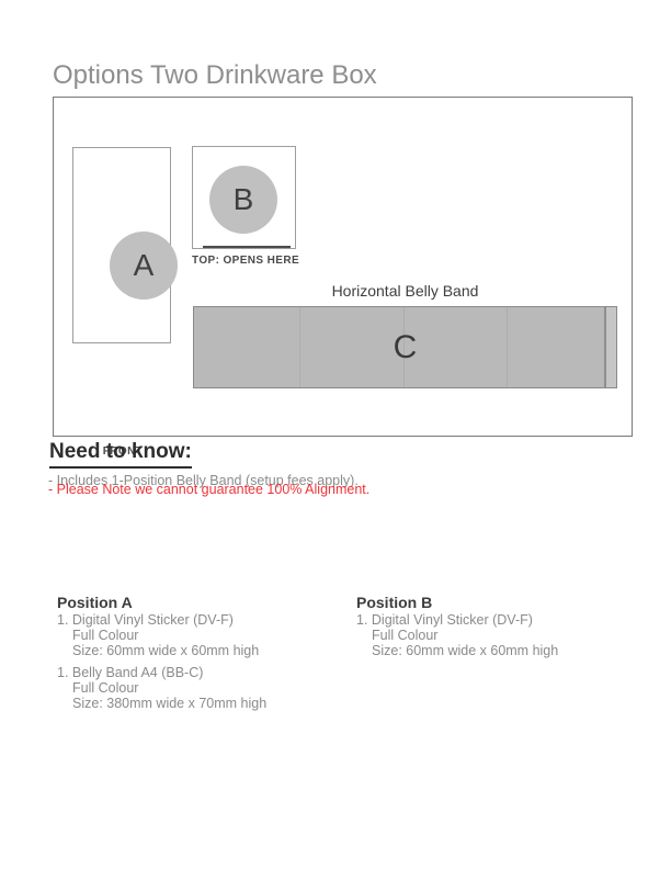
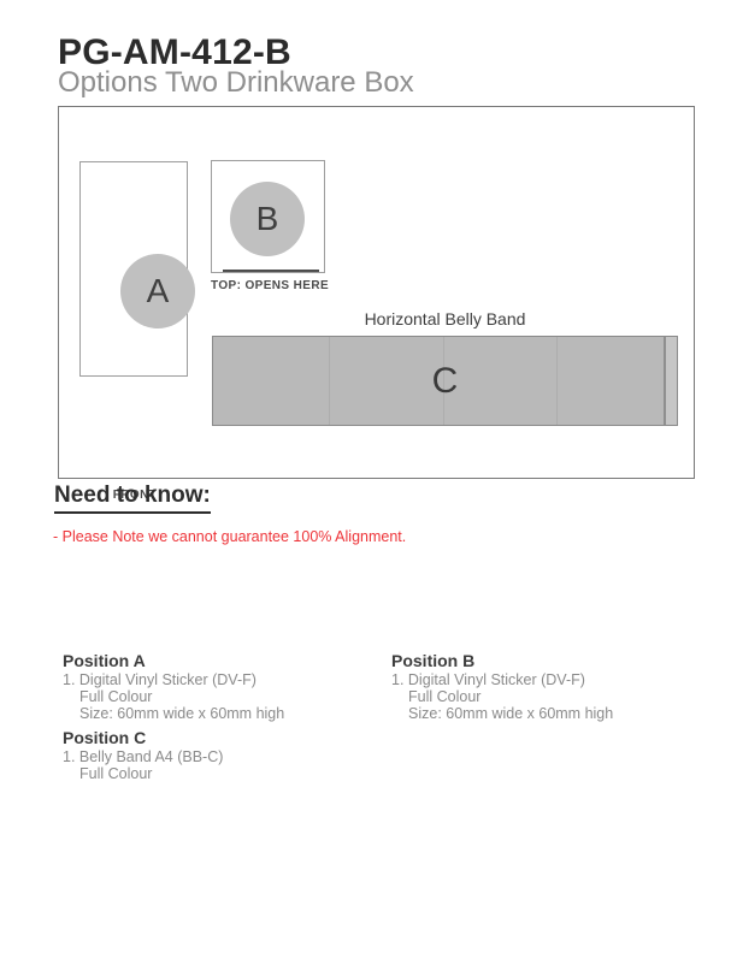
+ PG-AM-412-B
  Options Two Drinkware Box
  A
  FRONT
  B
  TOP: OPENS HERE
  Horizontal Belly Band
  C
  Need to know:
- - Includes 1-Position Belly Band (setup fees apply).
  - Please Note we cannot guarantee 100% Alignment.
  Position A
  1. Digital Vinyl Sticker (DV-F)
  Full Colour
  Size: 60mm wide x 60mm high
  Position B
  1. Digital Vinyl Sticker (DV-F)
  Full Colour
  Size: 60mm wide x 60mm high
+ Position C
  1. Belly Band A4 (BB-C)
  Full Colour
- Size: 380mm wide x 70mm high
